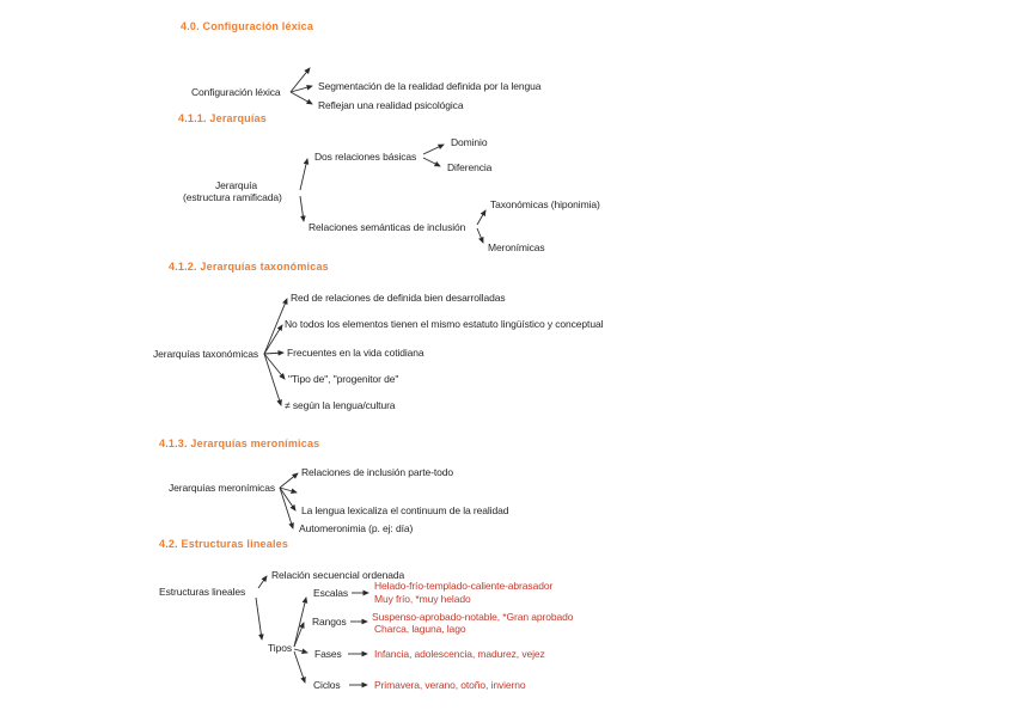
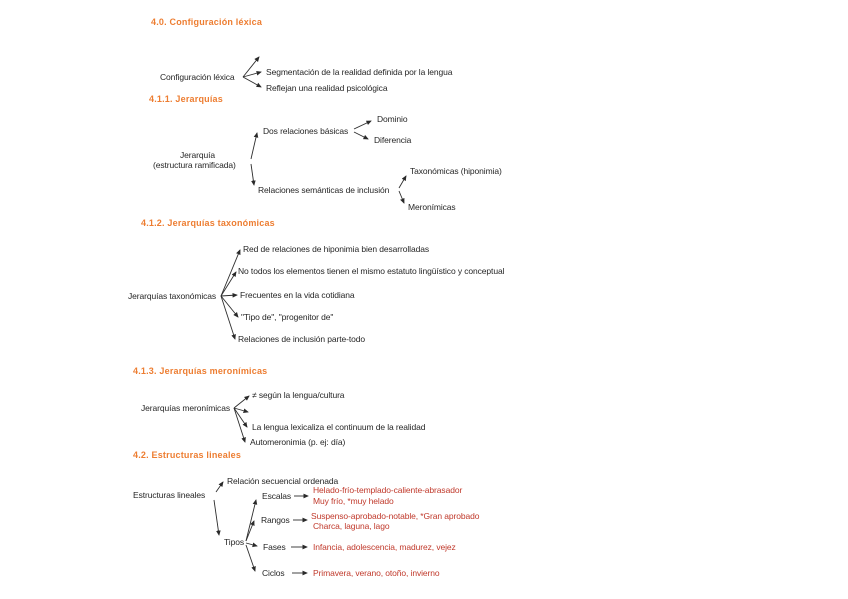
  4.0. Configuración léxica
  Configuración léxica
  Segmentación de la realidad definida por la lengua
  Reflejan una realidad psicológica
  4.1.1. Jerarquías
  Jerarquía
  (estructura ramificada)
  Dos relaciones básicas
  Dominio
  Diferencia
  Relaciones semánticas de inclusión
  Taxonómicas (hiponimia)
  Meronímicas
  4.1.2. Jerarquías taxonómicas
  Jerarquías taxonómicas
- Red de relaciones de definida bien desarrolladas
+ Red de relaciones de hiponimia bien desarrolladas
  No todos los elementos tienen el mismo estatuto lingüístico y conceptual
  Frecuentes en la vida cotidiana
  "Tipo de", "progenitor de"
- ≠ según la lengua/cultura
+ Relaciones de inclusión parte-todo
  4.1.3. Jerarquías meronímicas
  Jerarquías meronímicas
- Relaciones de inclusión parte-todo
+ ≠ según la lengua/cultura
  La lengua lexicaliza el continuum de la realidad
  Automeronimia (p. ej: día)
  4.2. Estructuras lineales
  Estructuras lineales
  Relación secuencial ordenada
  Tipos
  Escalas
  Helado-frío-templado-caliente-abrasador
  Muy frío, *muy helado
  Rangos
  Suspenso-aprobado-notable, *Gran aprobado
  Charca, laguna, lago
  Fases
  Infancia, adolescencia, madurez, vejez
  Ciclos
  Primavera, verano, otoño, invierno
